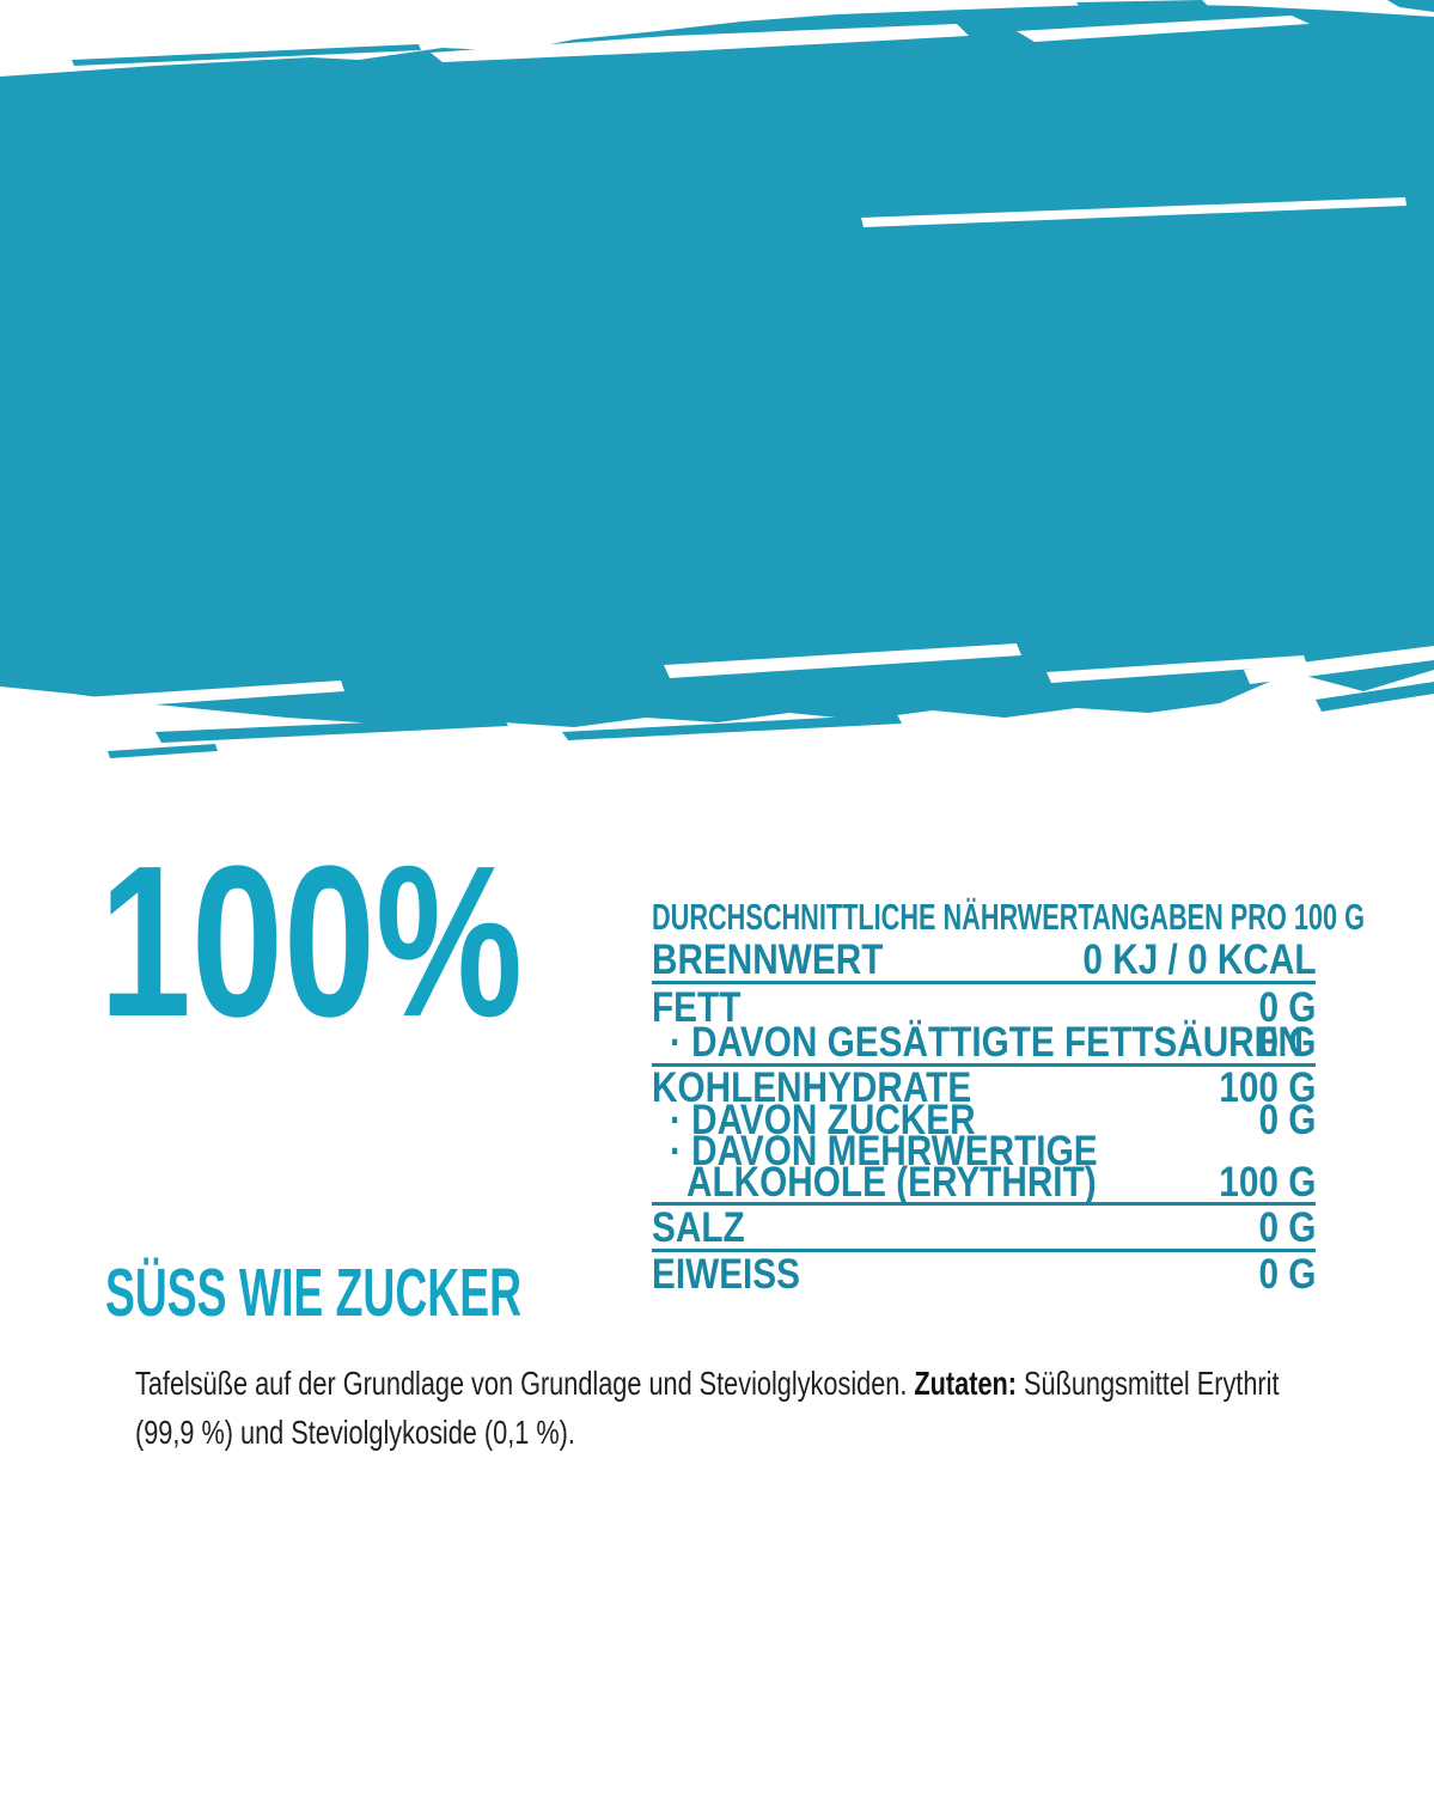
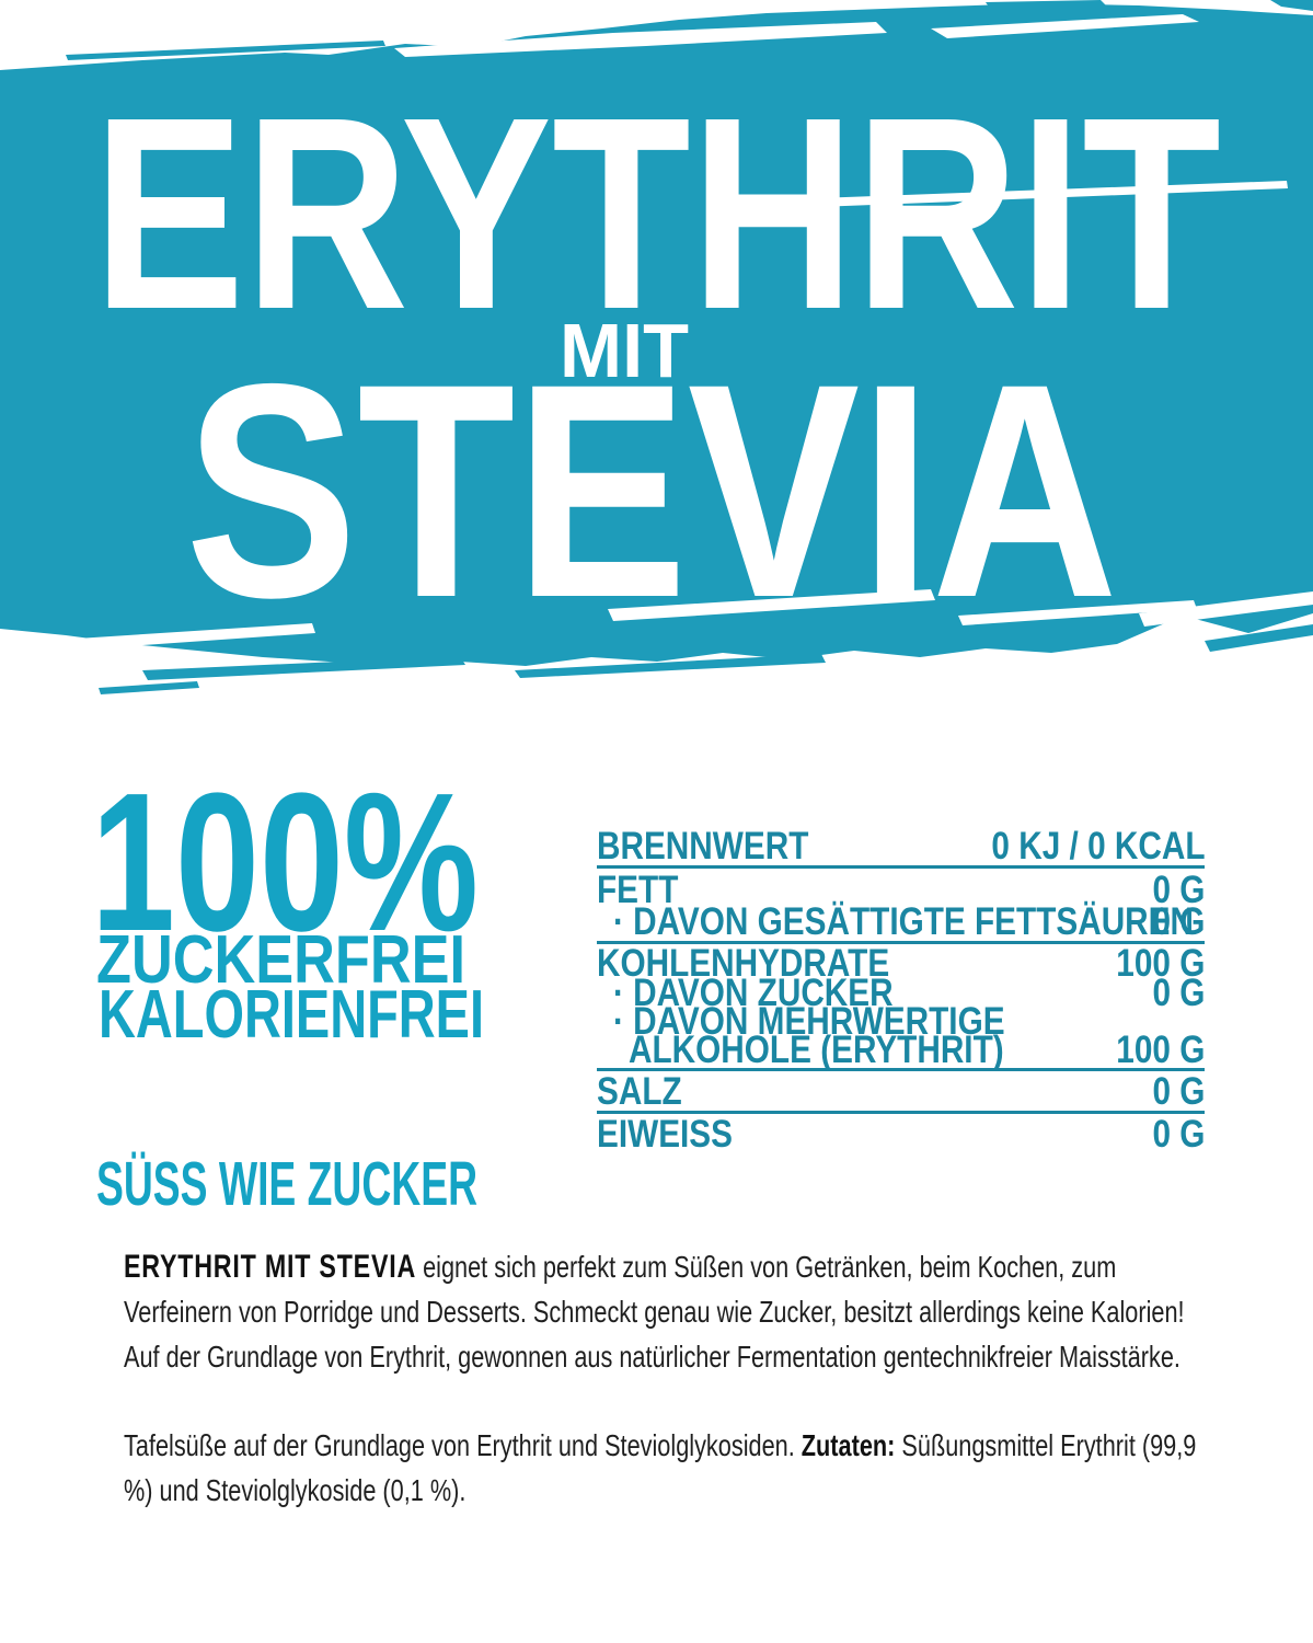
+ ERYTHRIT
+ MIT
+ STEVIA
  100%
+ ZUCKERFREI
+ KALORIENFREI
  SÜSS WIE ZUCKER
- DURCHSCHNITTLICHE NÄHRWERTANGABEN PRO 100 G
  BRENNWERT
  0 KJ / 0 KCAL
  FETT
  0 G
  · DAVON GESÄTTIGTE FETTSÄUREN
  0 G
  KOHLENHYDRATE
  100 G
  · DAVON ZUCKER
  0 G
  · DAVON MEHRWERTIGE
  ALKOHOLE (ERYTHRIT)
  100 G
  SALZ
  0 G
  EIWEISS
  0 G
+ ERYTHRIT MIT STEVIA eignet sich perfekt zum Süßen von Getränken, beim Kochen, zum Verfeinern von Porridge und Desserts. Schmeckt genau wie Zucker, besitzt allerdings keine Kalorien! Auf der Grundlage von Erythrit, gewonnen aus natürlicher Fermentation gentechnikfreier Maisstärke.
- Tafelsüße auf der Grundlage von Grundlage und Steviolglykosiden. Zutaten: Süßungsmittel Erythrit (99,9 %) und Steviolglykoside (0,1 %).
+ Tafelsüße auf der Grundlage von Erythrit und Steviolglykosiden. Zutaten: Süßungsmittel Erythrit (99,9 %) und Steviolglykoside (0,1 %).
